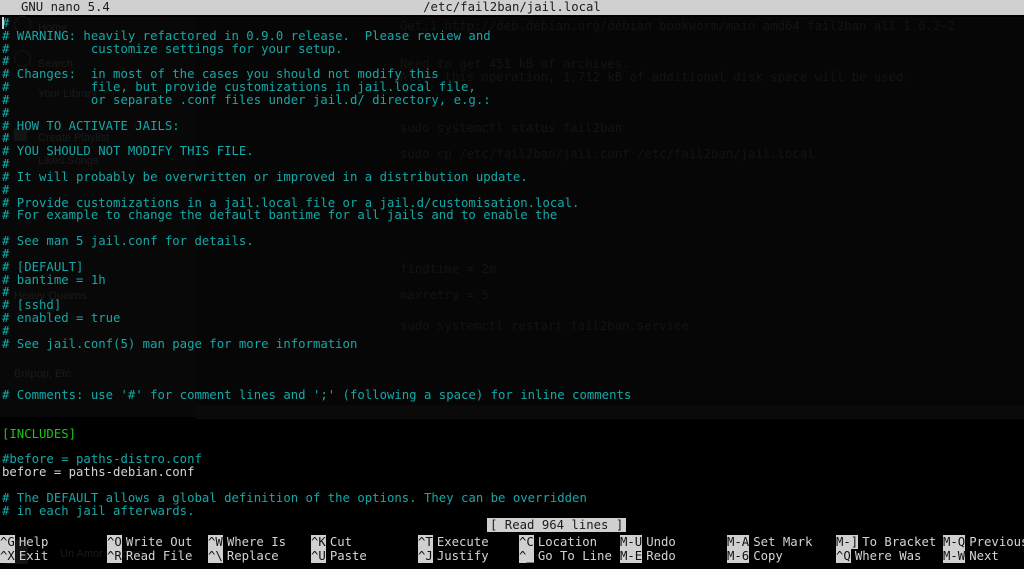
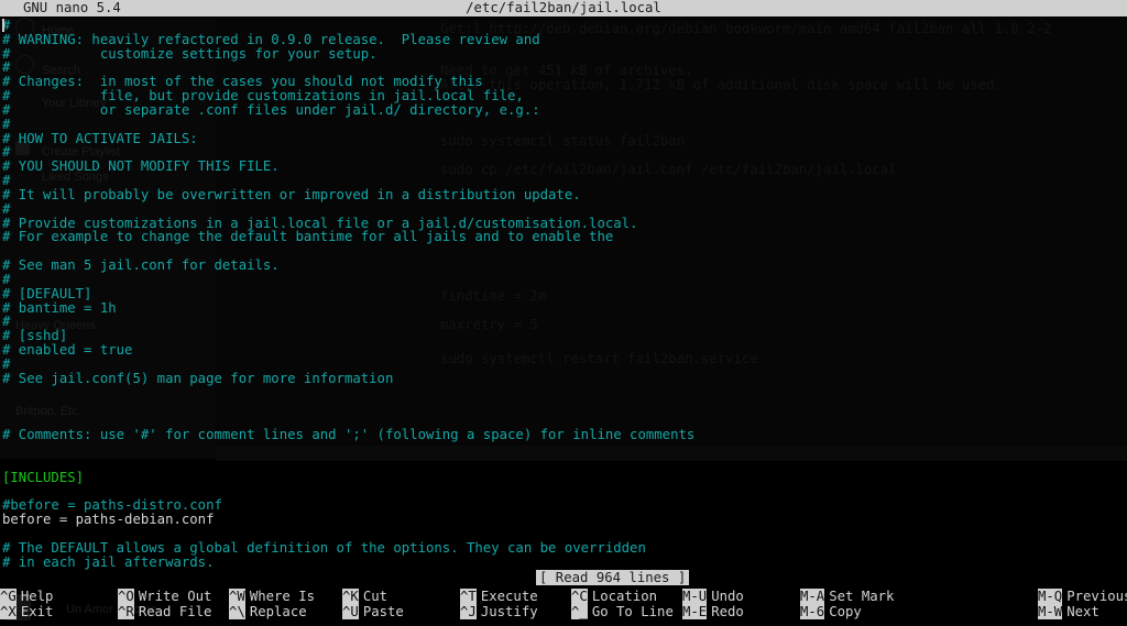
  Get:1 http://deb.debian.org/debian bookworm/main amd64 fail2ban all 1.0.2-2
  Need to get 451 kB of archives.
  After this operation, 1,712 kB of additional disk space will be used.
  Home
  Your Library
  Heavy Queens
  Un Amorcero
  GNU nano 5.4
  /etc/fail2ban/jail.local
  RNING: heavily refactored in 0.9.0 release. Please review and
  customize settings for your setup.
  #
  # Changes: in most of the cases you should not modify this
  # file, but provide customizations in jail.local file,
  # or separate .conf files under jail.d/ directory, e.g.:
  #
  # HOW TO ACTIVATE JAILS:
  #
  # YOU SHOULD NOT MODIFY THIS FILE.
  #
  # It will probably be overwritten or improved in a distribution update.
  #
  # Provide customizations in a jail.local file or a jail.d/customisation.local.
  # For example to change the default bantime for all jails and to enable the
  # See man 5 jail.conf for details.
  #
  # [DEFAULT]
  # bantime = 1h
  #
  # [sshd]
  # enabled = true
  #
  # See jail.conf(5) man page for more information
  # Comments: use '#' for comment lines and ';' (following a space) for inline comments
  [INCLUDES]
  #before = paths-distro.conf
  before = paths-debian.conf
  # The DEFAULT allows a global definition of the options. They can be overridden
  # in each jail afterwards.
  [ Read 964 lines ]
  ^G Help
  ^X Exit
  ^O Write Out
  ^R Read File
  ^W Where Is
  ^\ Replace
  ^K Cut
  ^U Paste
  ^T Execute
  ^J Justify
  ^C Location
  ^_ Go To Line
  M-U Undo
  M-E Redo
  M-A Set Mark
  M-6 Copy
- M-] To Bracket
- ^Q Where Was
  M-Q Previou
  M-W Next
